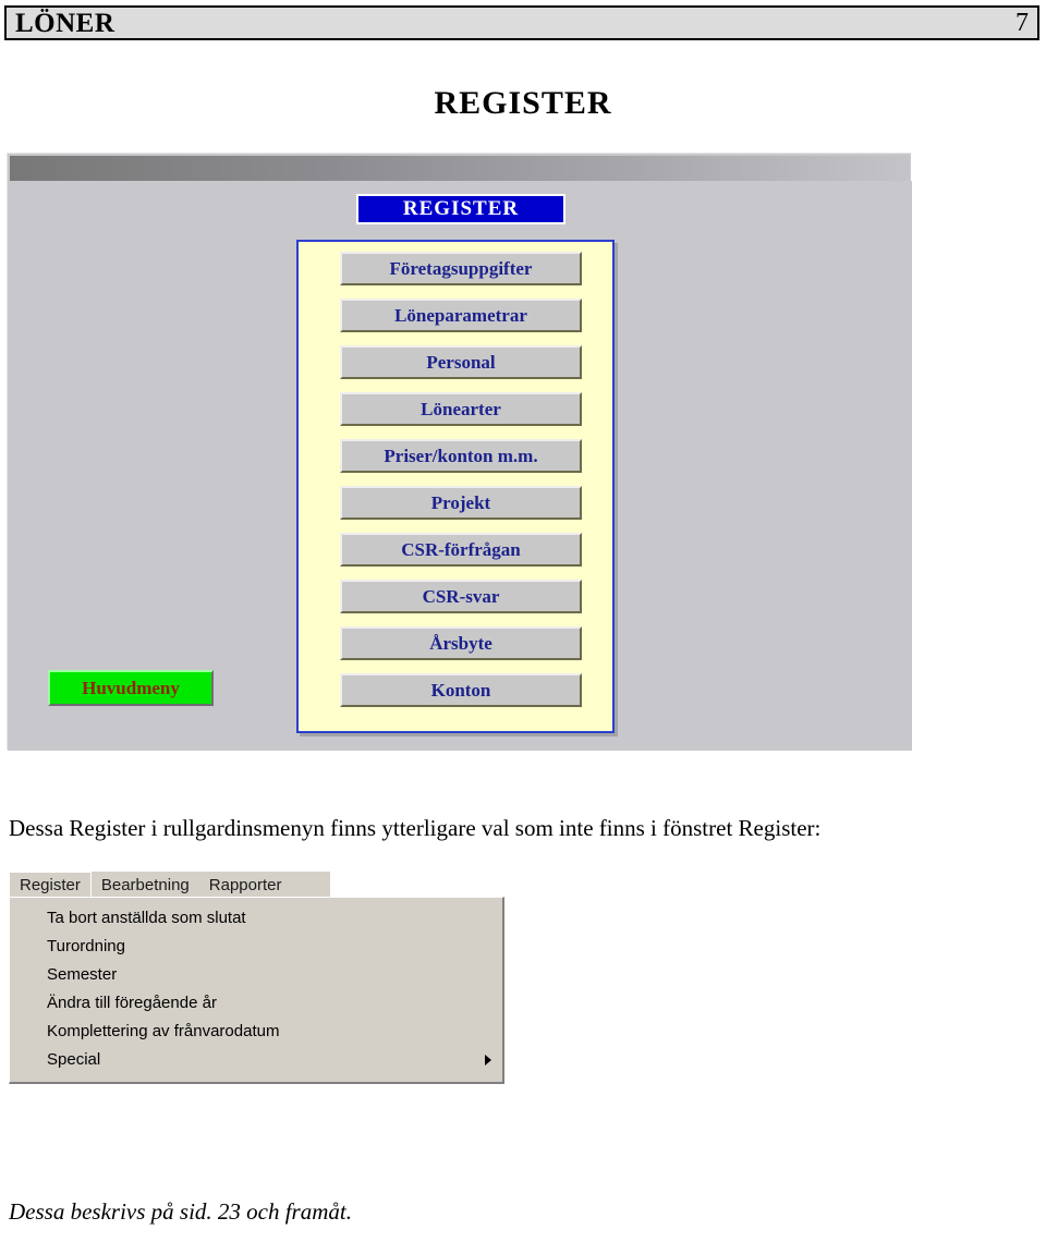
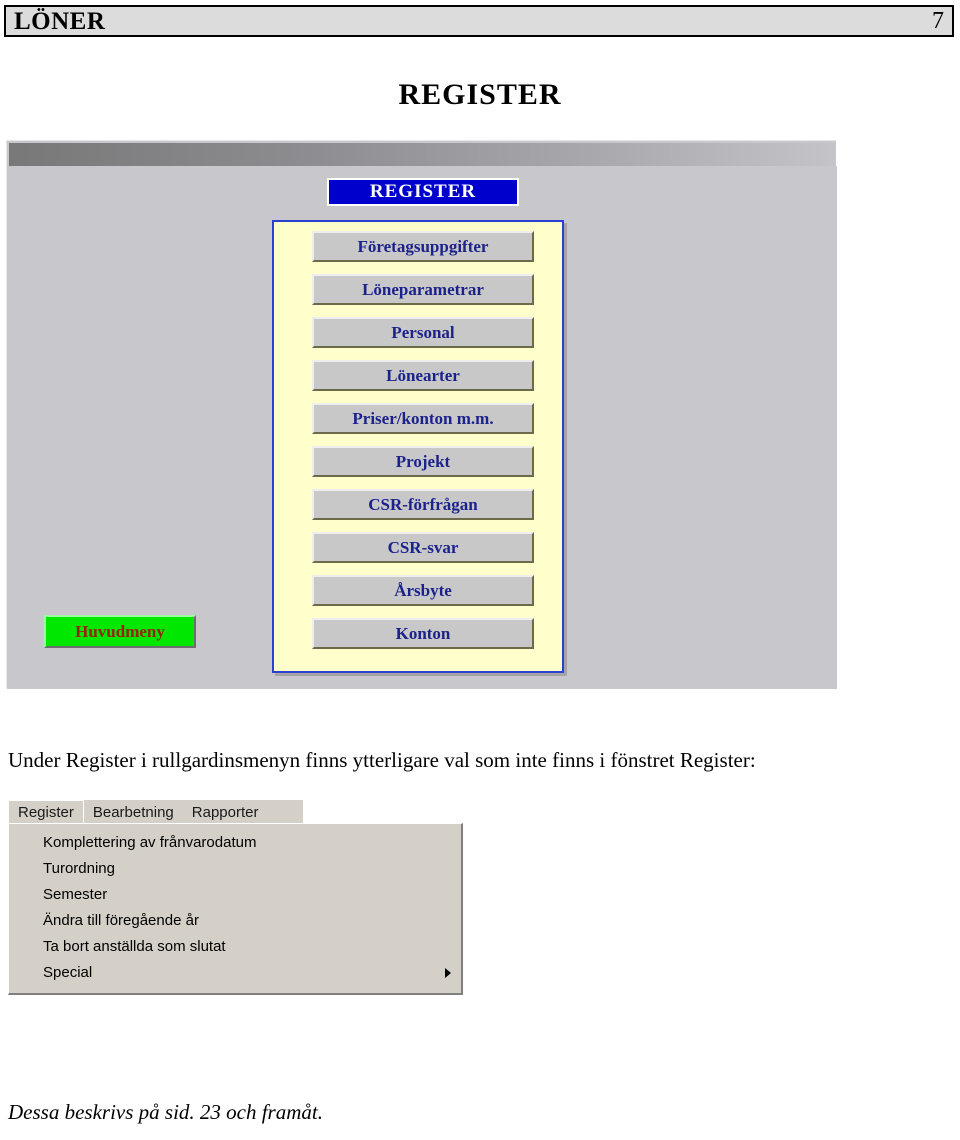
  LÖNER
  7
  REGISTER
  REGISTER
  Företagsuppgifter
  Löneparametrar
  Personal
  Lönearter
  Priser/konton m.m.
  Projekt
  CSR-förfrågan
  CSR-svar
  Årsbyte
  Konton
  Huvudmeny
- Dessa Register i rullgardinsmenyn finns ytterligare val som inte finns i fönstret Register:
+ Under Register i rullgardinsmenyn finns ytterligare val som inte finns i fönstret Register:
  Register
  Bearbetning
  Rapporter
- Ta bort anställda som slutat
+ Komplettering av frånvarodatum
  Turordning
  Semester
  Ändra till föregående år
- Komplettering av frånvarodatum
+ Ta bort anställda som slutat
  Special
  Dessa beskrivs på sid. 23 och framåt.
